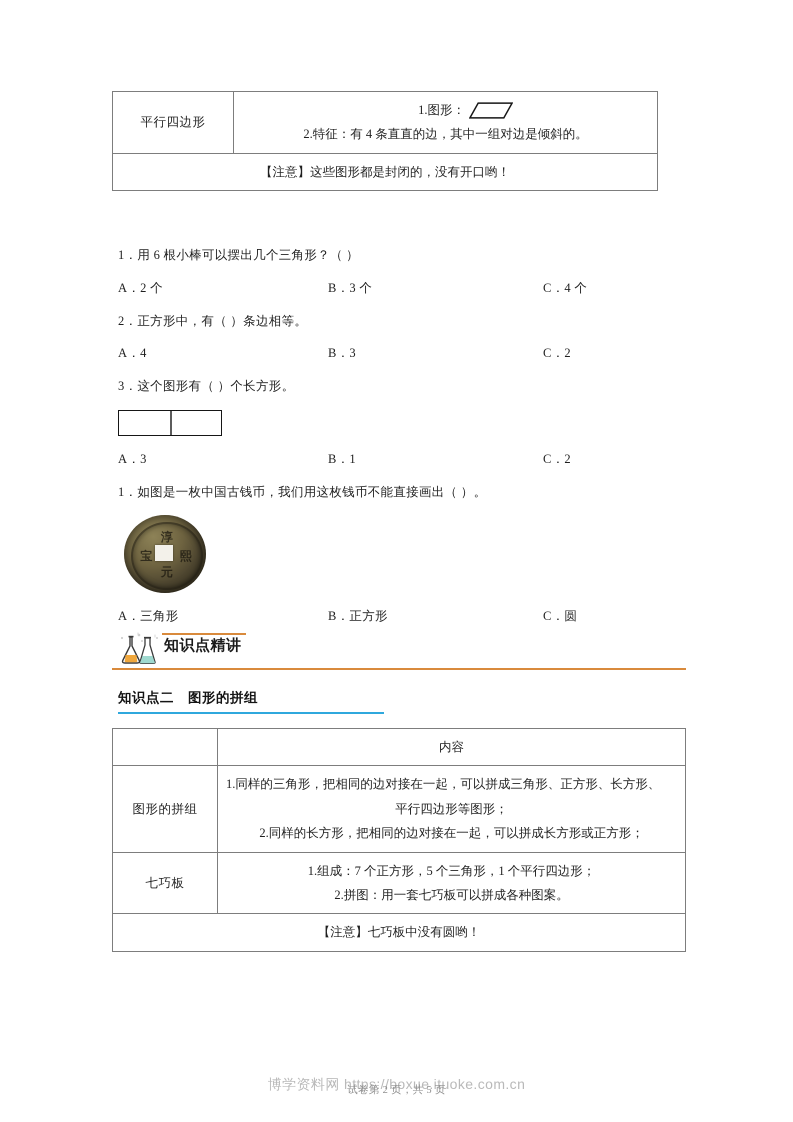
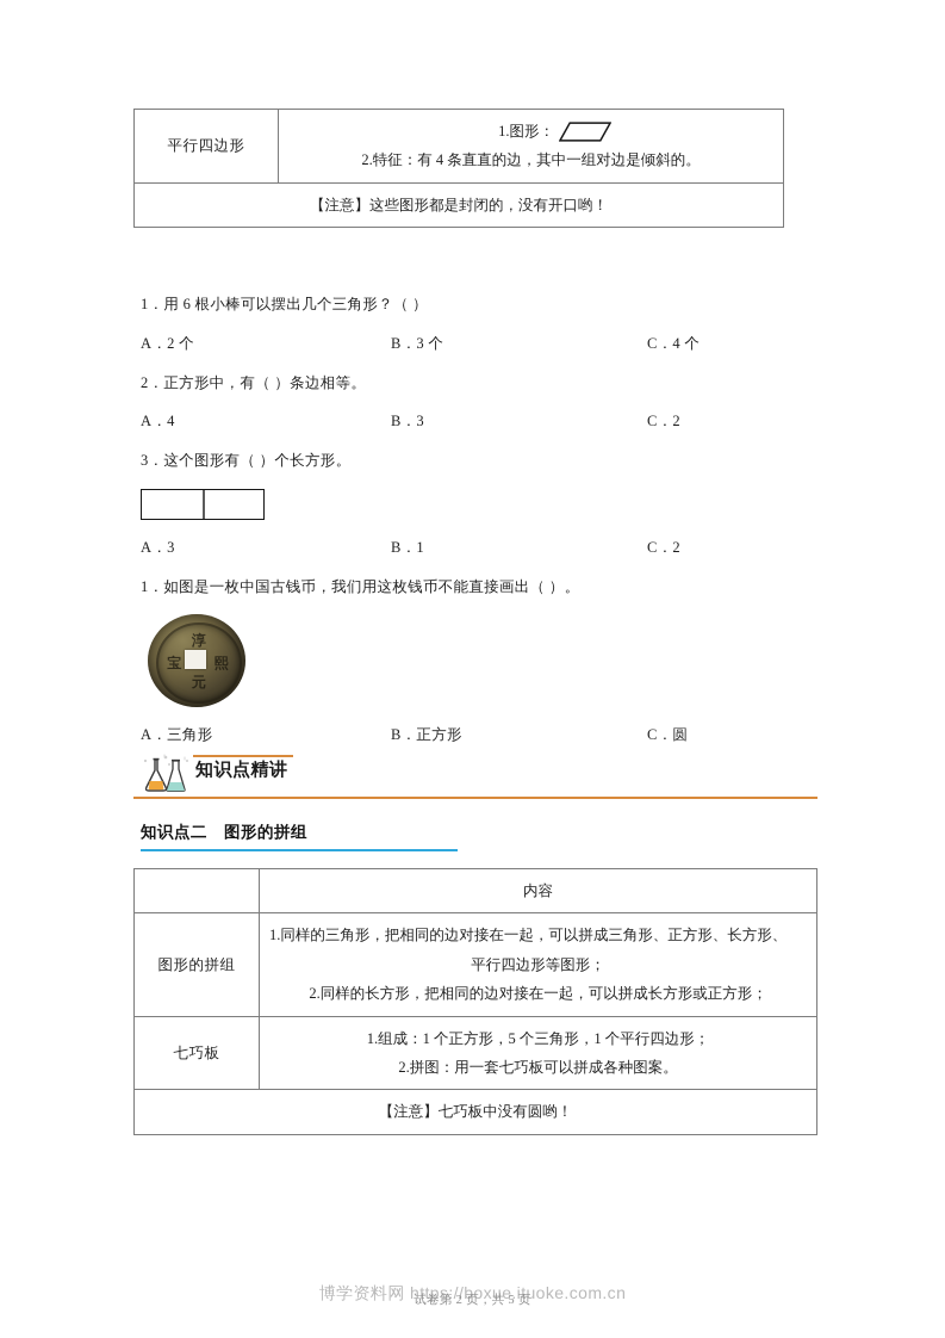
  平行四边形	1.图形： 2.特征：有 4 条直直的边，其中一组对边是倾斜的。
  【注意】这些图形都是封闭的，没有开口哟！
  1．用 6 根小棒可以摆出几个三角形？（ ）
  A．2 个
  B．3 个
  C．4 个
  2．正方形中，有（ ）条边相等。
  A．4
  B．3
  C．2
  3．这个图形有（ ）个长方形。
  A．3
  B．1
  C．2
  1．如图是一枚中国古钱币，我们用这枚钱币不能直接画出（ ）。
  淳
  熙
  元
  宝
  A．三角形
  B．正方形
  C．圆
  知识点精讲
  知识点二 图形的拼组
  	内容
  图形的拼组	1.同样的三角形，把相同的边对接在一起，可以拼成三角形、正方形、长方形、 平行四边形等图形； 2.同样的长方形，把相同的边对接在一起，可以拼成长方形或正方形；
- 七巧板	1.组成：7 个正方形，5 个三角形，1 个平行四边形； 2.拼图：用一套七巧板可以拼成各种图案。
+ 七巧板	1.组成：1 个正方形，5 个三角形，1 个平行四边形； 2.拼图：用一套七巧板可以拼成各种图案。
  【注意】七巧板中没有圆哟！
  博学资料网 https://boxue.ituoke.com.cn
  试卷第 2 页，共 5 页
